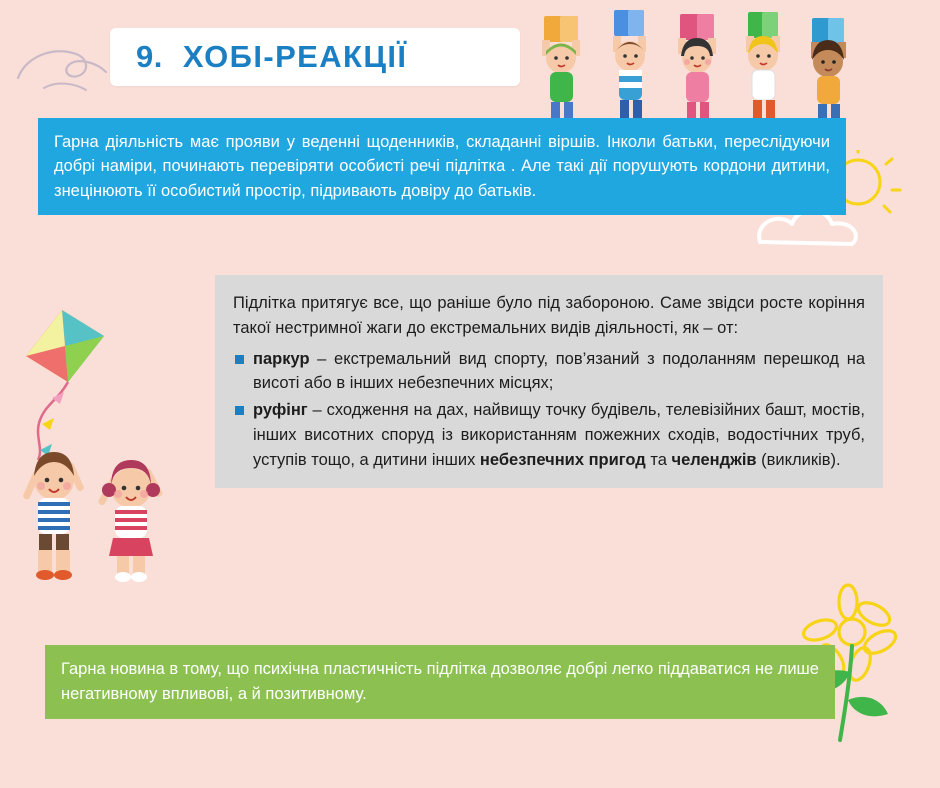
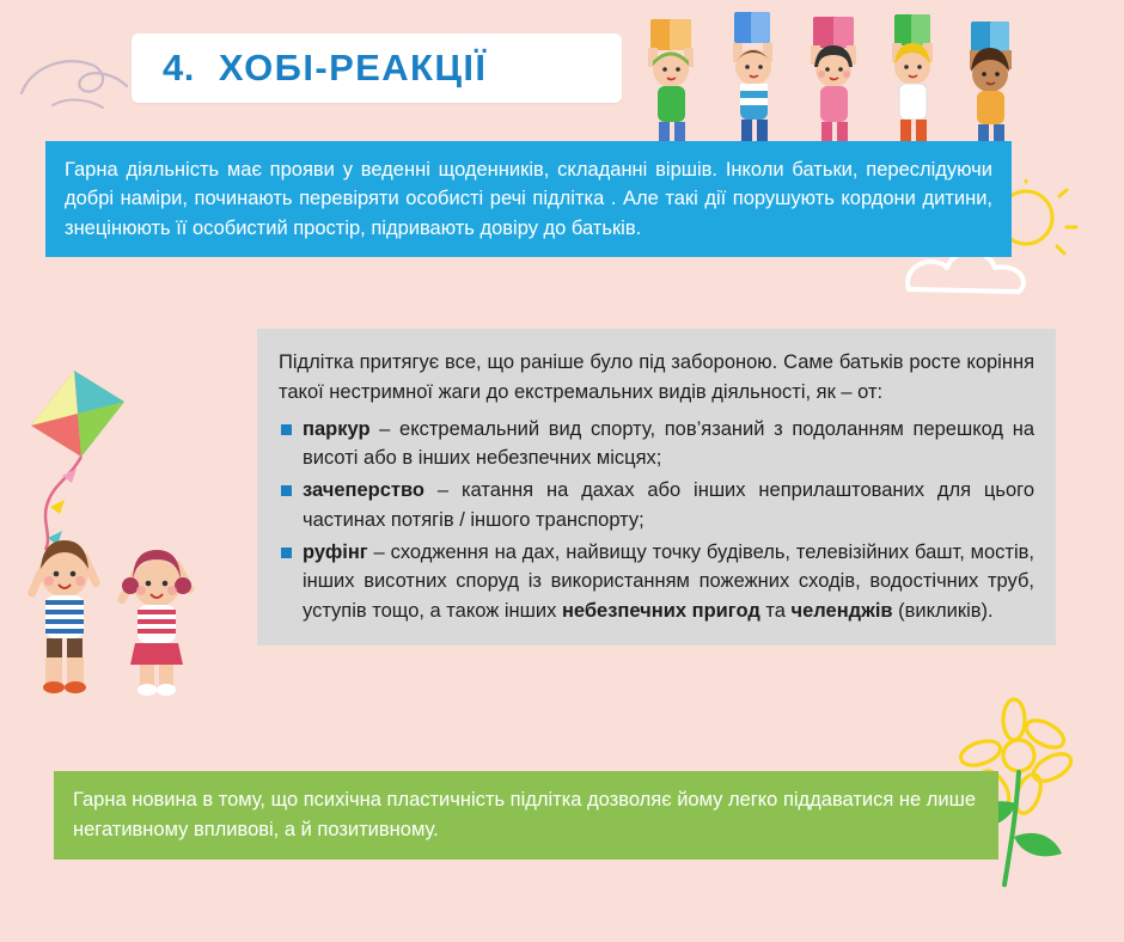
- 9.
+ 4.
  ХОБІ-РЕАКЦІЇ
  Гарна діяльність має прояви у веденні щоденників, складанні віршів. Інколи батьки, переслідуючи добрі наміри, починають перевіряти особисті речі підлітка . Але такі дії порушують кордони дитини, знецінюють її особистий простір, підривають довіру до батьків.
- Підлітка притягує все, що раніше було під забороною. Саме звідси росте коріння такої нестримної жаги до екстремальних видів діяльності, як – от:
+ Підлітка притягує все, що раніше було під забороною. Саме батьків росте коріння такої нестримної жаги до екстремальних видів діяльності, як – от:
  паркур – екстремальний вид спорту, пов’язаний з подоланням перешкод на висоті або в інших небезпечних місцях;
+ зачеперство – катання на дахах або інших неприлаштованих для цього частинах потягів / іншого транспорту;
- руфінг – сходження на дах, найвищу точку будівель, телевізійних башт, мостів, інших висотних споруд із використанням пожежних сходів, водостічних труб, уступів тощо, а дитини інших небезпечних пригод та челенджів (викликів).
+ руфінг – сходження на дах, найвищу точку будівель, телевізійних башт, мостів, інших висотних споруд із використанням пожежних сходів, водостічних труб, уступів тощо, а також інших небезпечних пригод та челенджів (викликів).
- Гарна новина в тому, що психічна пластичність підлітка дозволяє добрі легко піддаватися не лише негативному впливові, а й позитивному.
+ Гарна новина в тому, що психічна пластичність підлітка дозволяє йому легко піддаватися не лише негативному впливові, а й позитивному.
